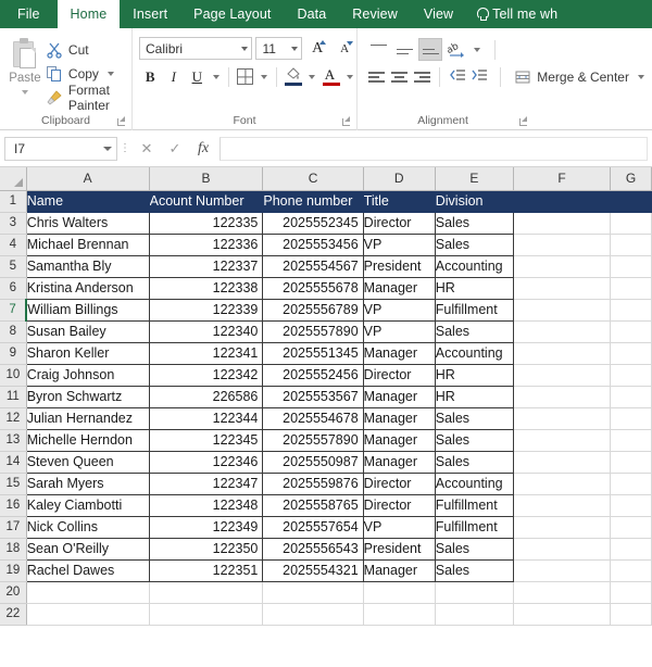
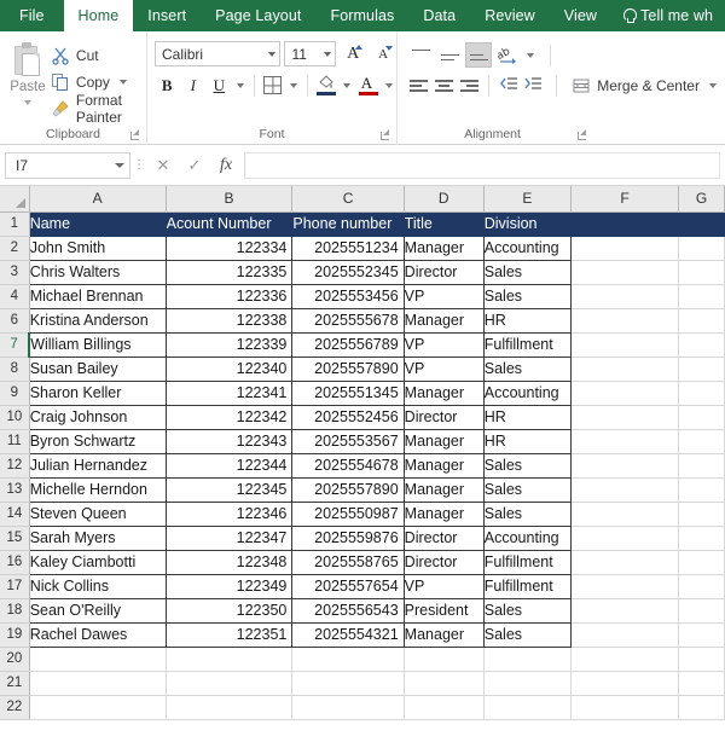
  File
  Home
  Insert
  Page Layout
+ Formulas
  Data
  Review
  View
  Tell me wh
  Paste
  Cut
  Copy
  Format Painter
  Clipboard
  Calibri
  11
  A
  A
  B
  I
  U
  A
  Font
  Merge & Center
  Alignment
  I7
  ⋮
  ✕
  ✓
  fx
  	A	B	C	D	E	F	G
  1	Name	Acount Number	Phone number	Title	Division
+ 2	John Smith	122334	2025551234	Manager	Accounting
  3	Chris Walters	122335	2025552345	Director	Sales
  4	Michael Brennan	122336	2025553456	VP	Sales
- 5	Samantha Bly	122337	2025554567	President	Accounting
  6	Kristina Anderson	122338	2025555678	Manager	HR
  7	William Billings	122339	2025556789	VP	Fulfillment
  8	Susan Bailey	122340	2025557890	VP	Sales
  9	Sharon Keller	122341	2025551345	Manager	Accounting
  10	Craig Johnson	122342	2025552456	Director	HR
- 11	Byron Schwartz	226586	2025553567	Manager	HR
+ 11	Byron Schwartz	122343	2025553567	Manager	HR
  12	Julian Hernandez	122344	2025554678	Manager	Sales
  13	Michelle Herndon	122345	2025557890	Manager	Sales
  14	Steven Queen	122346	2025550987	Manager	Sales
  15	Sarah Myers	122347	2025559876	Director	Accounting
  16	Kaley Ciambotti	122348	2025558765	Director	Fulfillment
  17	Nick Collins	122349	2025557654	VP	Fulfillment
  18	Sean O'Reilly	122350	2025556543	President	Sales
  19	Rachel Dawes	122351	2025554321	Manager	Sales
  20
+ 21
  22
